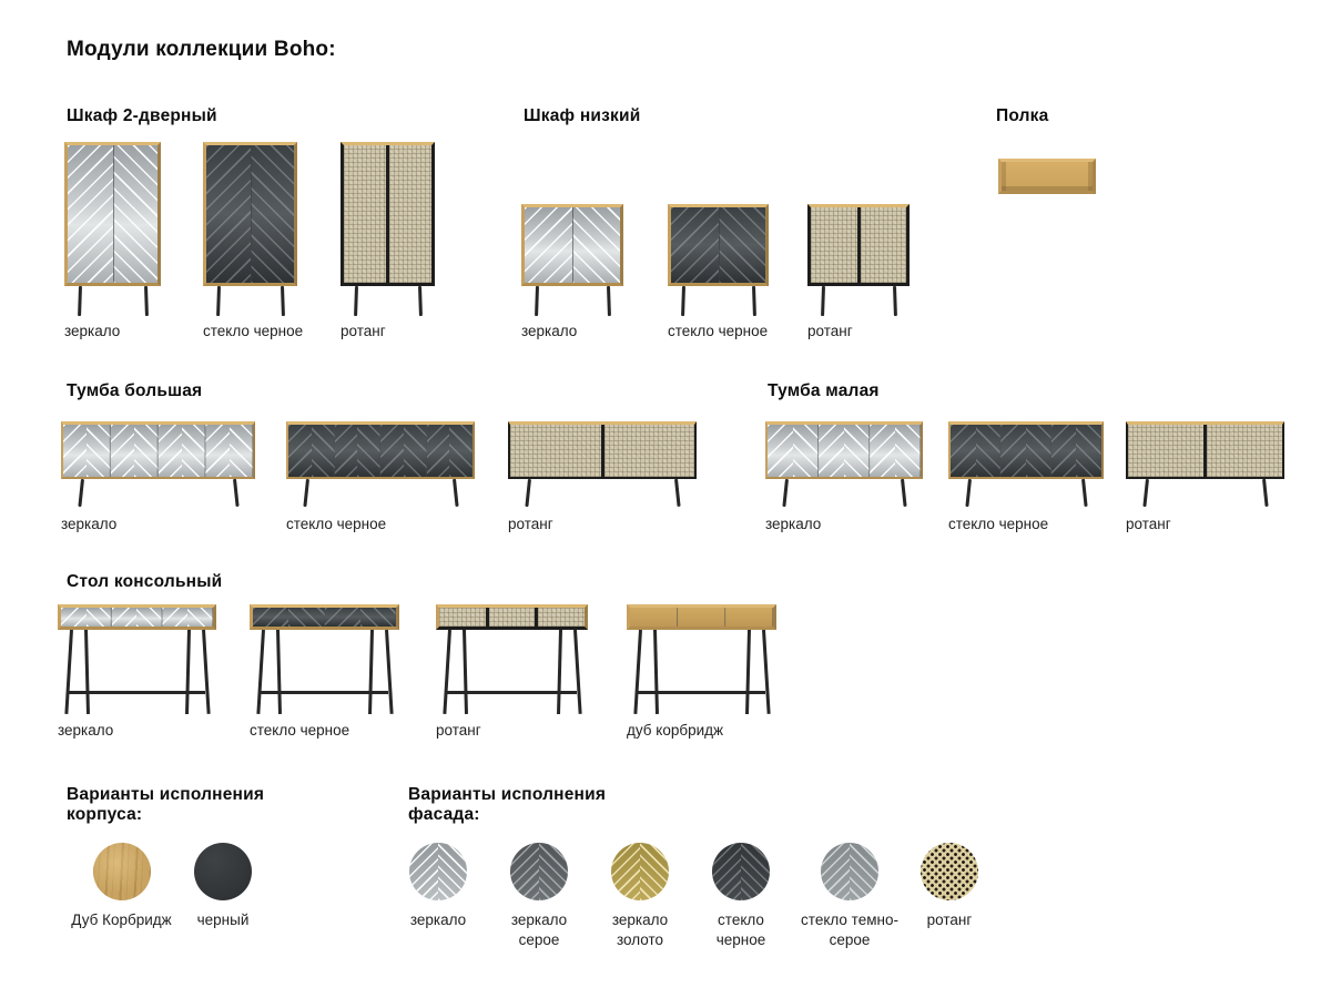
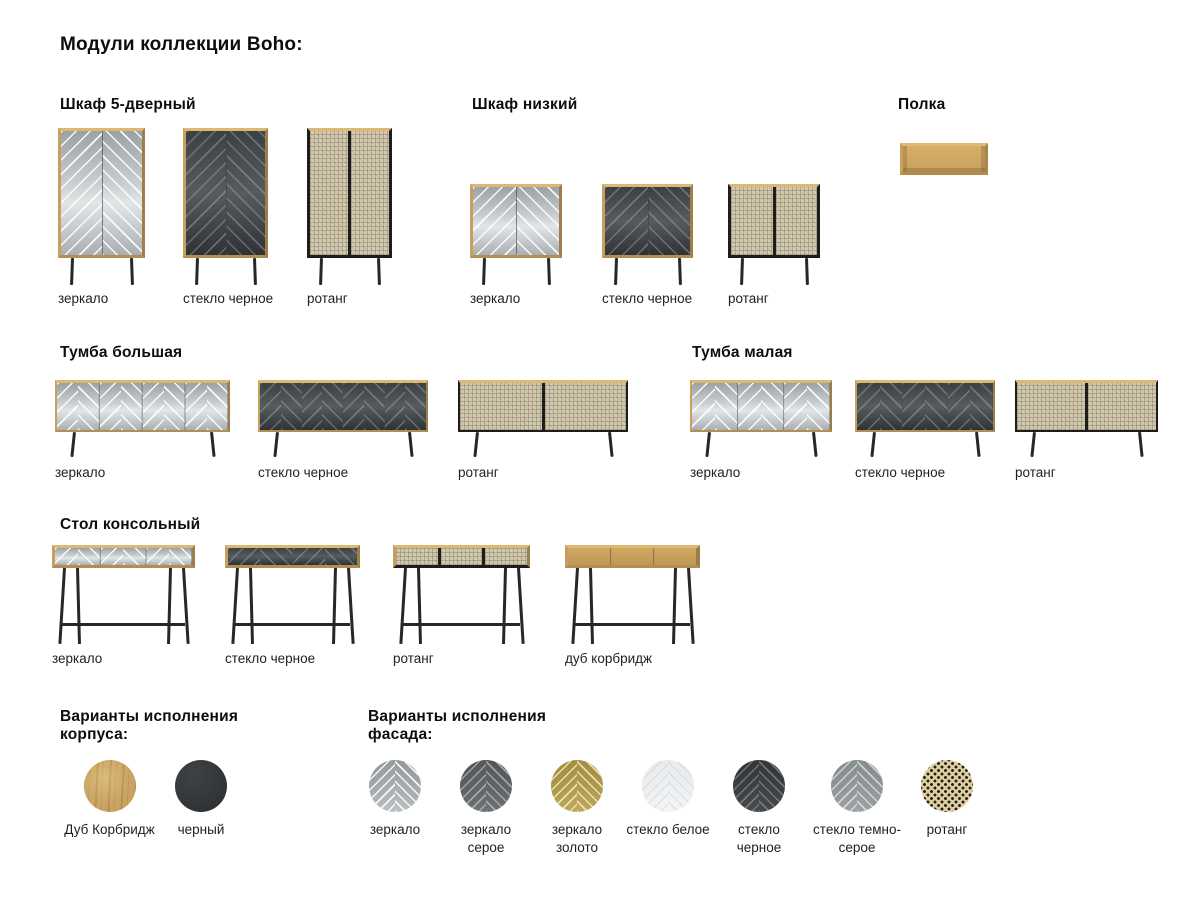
  Модули коллекции Boho:
- Шкаф 2-дверный
+ Шкаф 5-дверный
  Шкаф низкий
  Полка
  зеркало
  стекло черное
  ротанг
  зеркало
  стекло черное
  ротанг
  Тумба большая
  зеркало
  стекло черное
  ротанг
  Тумба малая
  зеркало
  стекло черное
  ротанг
  Стол консольный
  зеркало
  стекло черное
  ротанг
  дуб корбридж
  Варианты исполнения корпуса:
  Дуб Корбридж
  черный
  Варианты исполнения фасада:
  зеркало
  зеркало серое
  зеркало золото
+ стекло белое
  стекло черное
  стекло темно-серое
  ротанг
